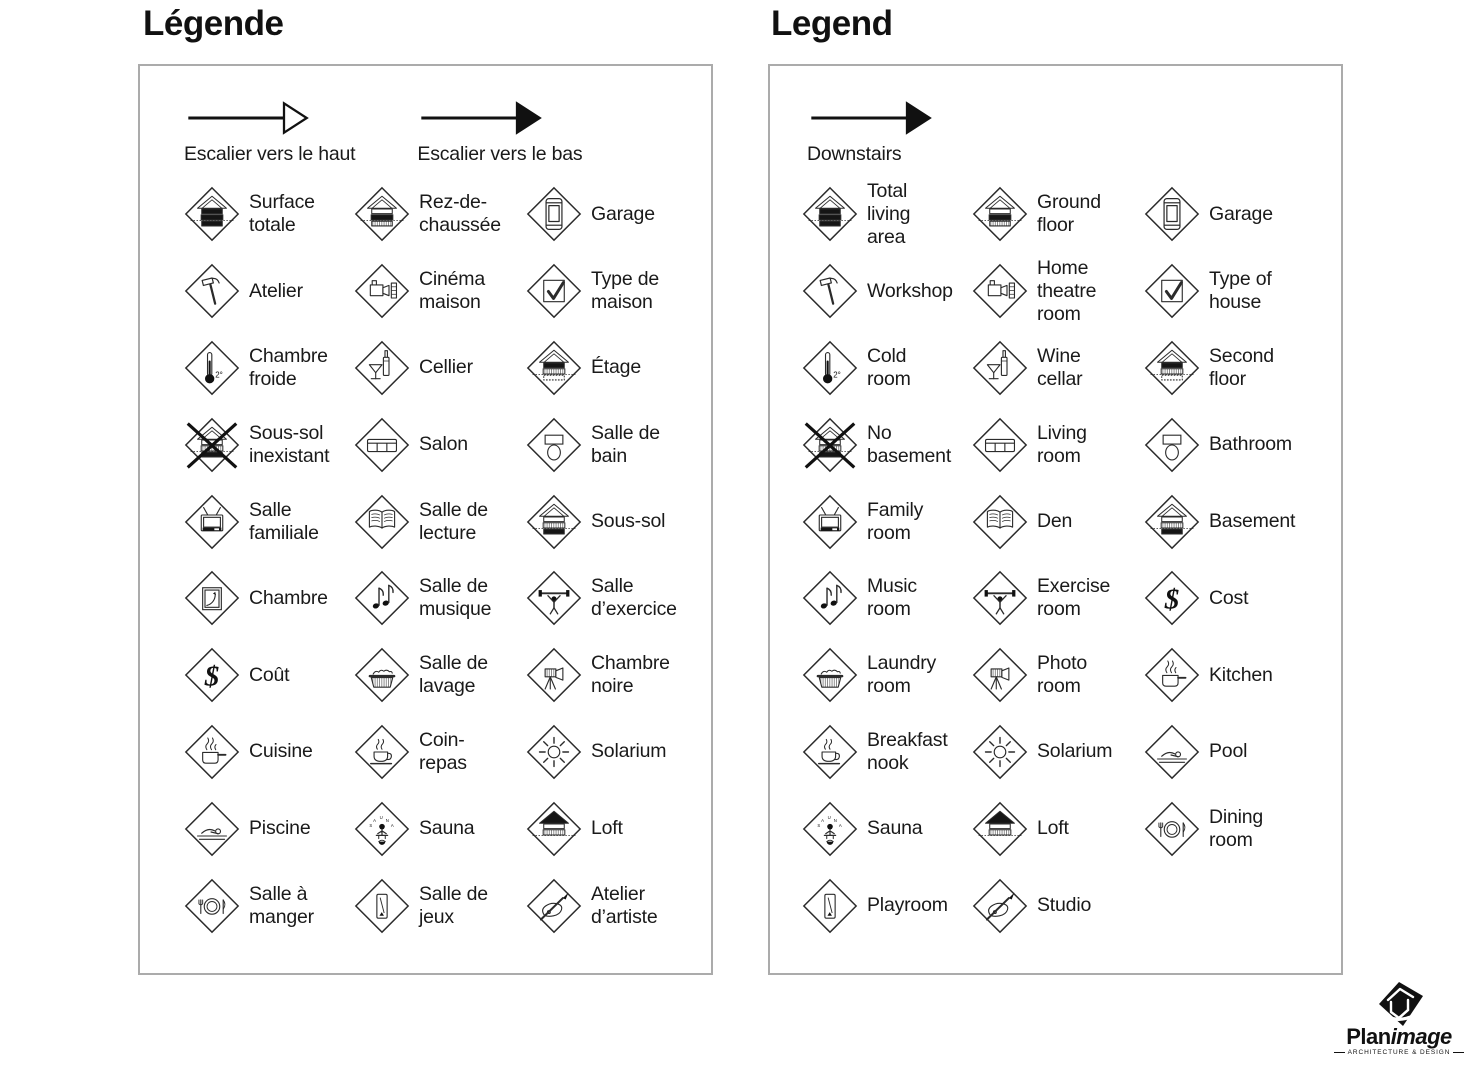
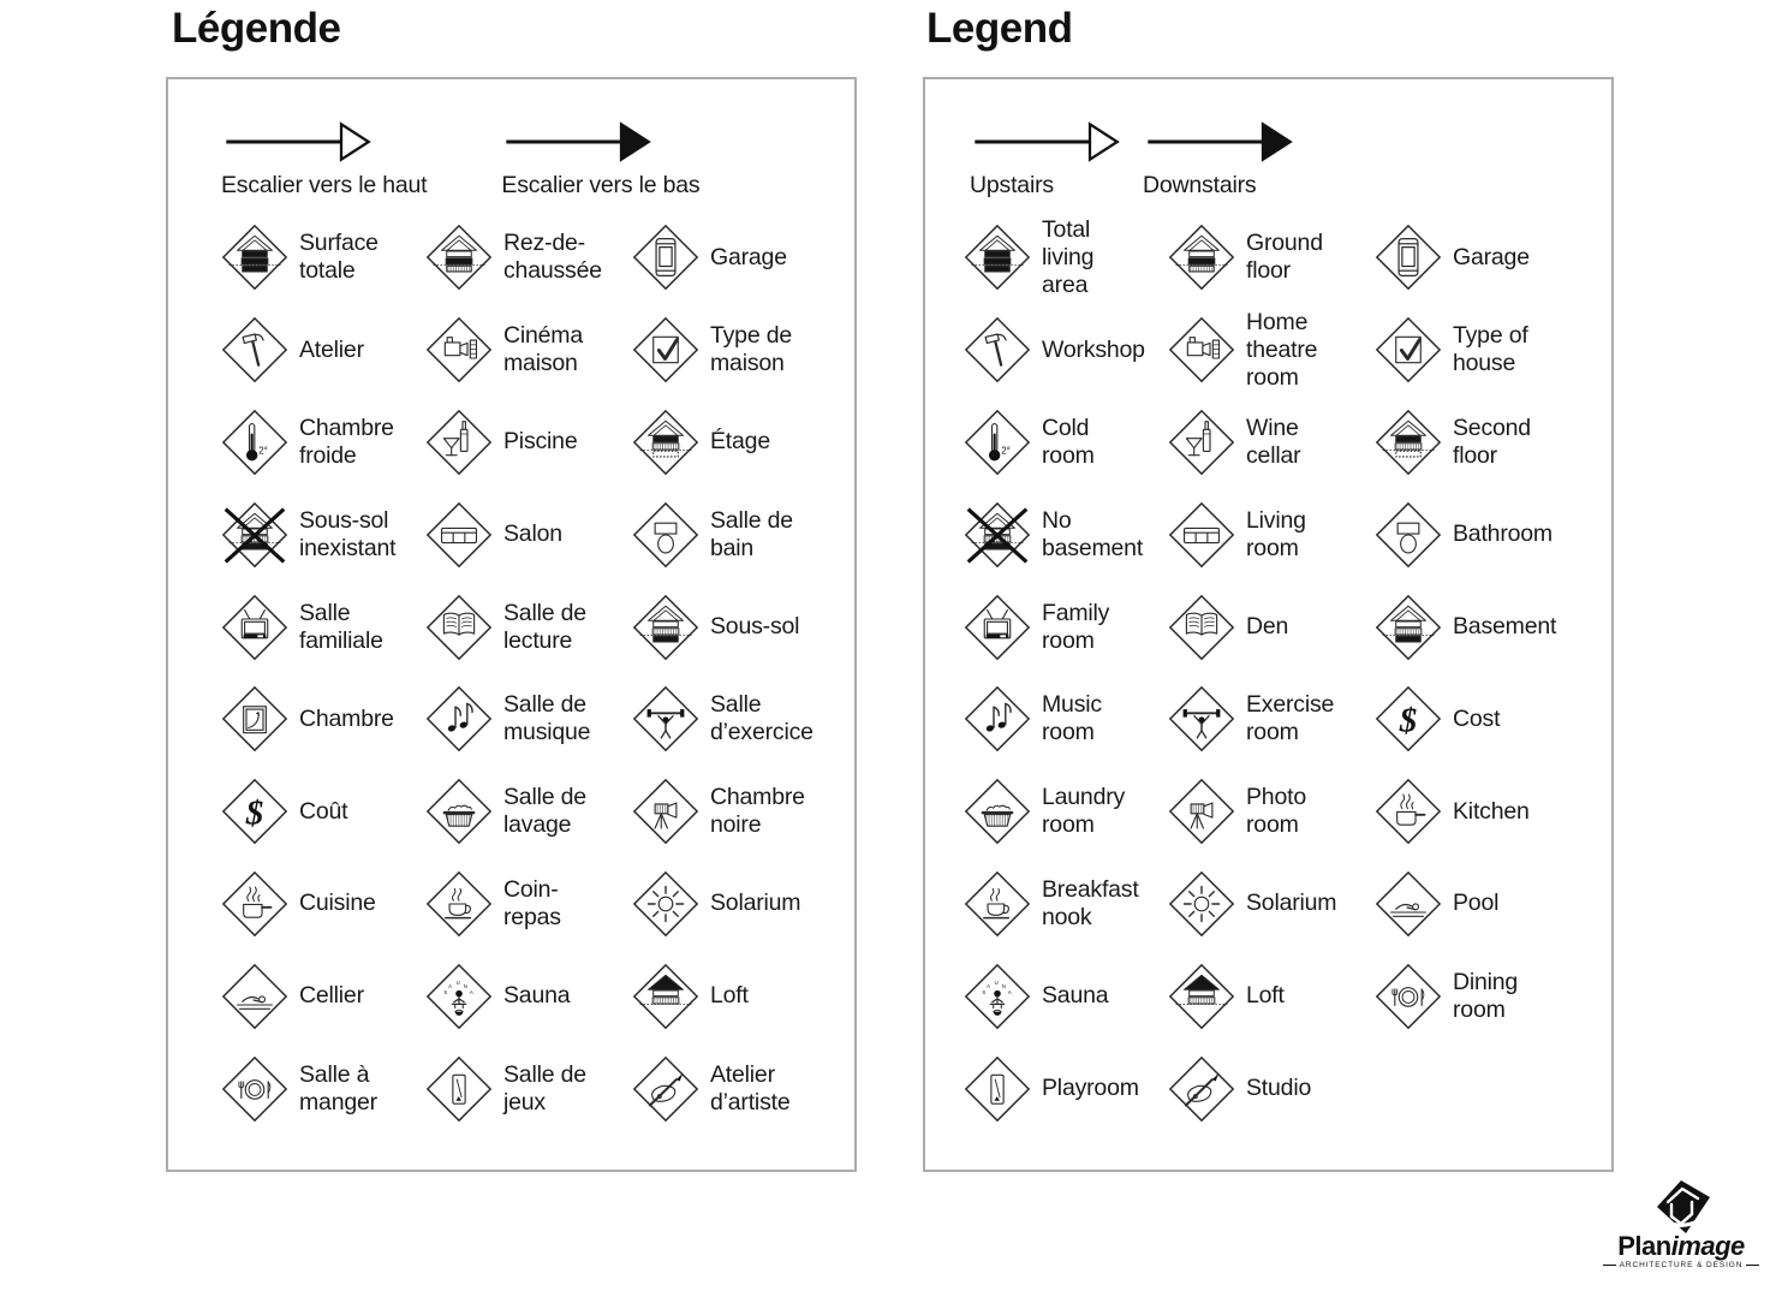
  Légende
  Escalier vers le haut
  Escalier vers le bas
  Surface
  totale
  Rez-de-
  chaussée
  Garage
  Atelier
  Cinéma
  maison
  Type de
  maison
  Chambre
  froide
- Cellier
+ Piscine
  Étage
  Sous-sol
  inexistant
  Salon
  Salle de
  bain
  Salle
  familiale
  Salle de
  lecture
  Sous-sol
  Chambre
  Salle de
  musique
  Salle
  d’exercice
  Coût
  Salle de
  lavage
  Chambre
  noire
  Cuisine
  Coin-
  repas
  Solarium
- Piscine
+ Cellier
  Sauna
  Loft
  Salle à
  manger
  Salle de
  jeux
  Atelier
  d’artiste
  Legend
+ Upstairs
  Downstairs
  Total
  living
  area
  Ground
  floor
  Garage
  Workshop
  Home
  theatre
  room
  Type of
  house
  Cold
  room
  Wine
  cellar
  Second
  floor
  No
  basement
  Living
  room
  Bathroom
  Family
  room
  Den
  Basement
  Music
  room
  Exercise
  room
  Cost
  Laundry
  room
  Photo
  room
  Kitchen
  Breakfast
  nook
  Solarium
  Pool
  Sauna
  Loft
  Dining
  room
  Playroom
  Studio
  Planimage
